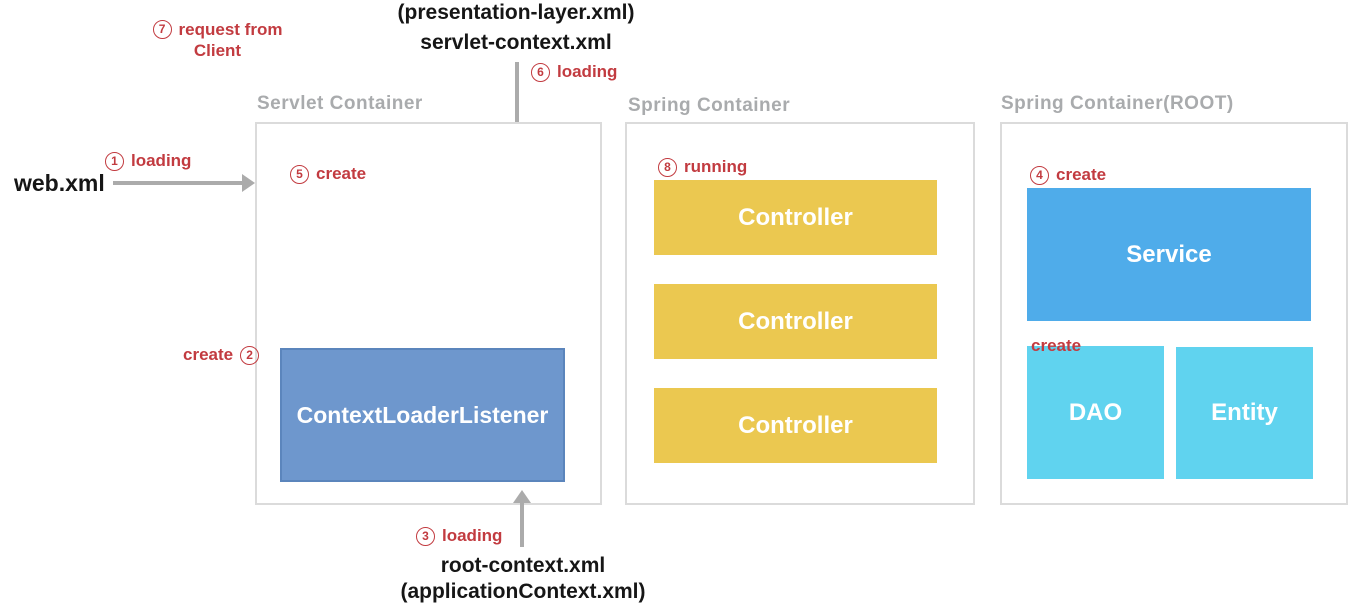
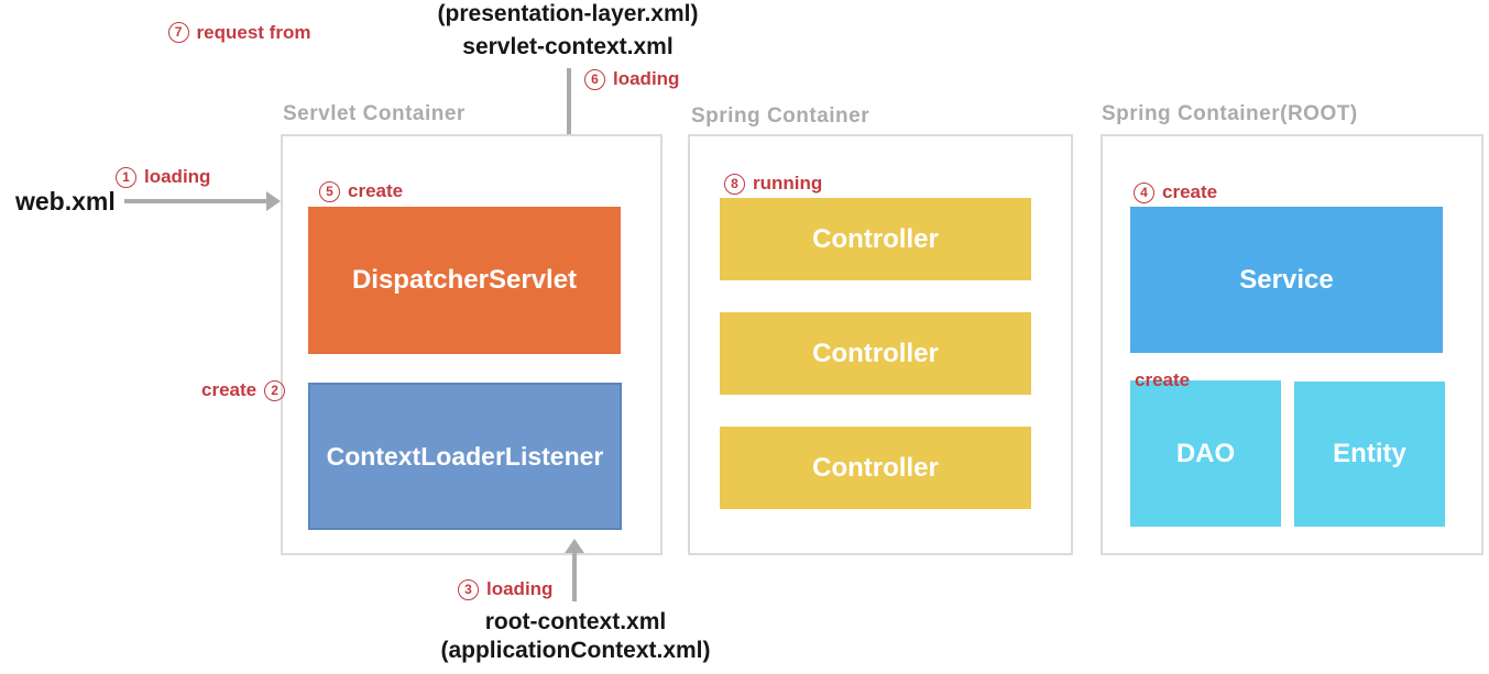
  (presentation-layer.xml)
  servlet-context.xml
  7
  request from
- Client
  6
  loading
  web.xml
  1
  loading
  Servlet Container
  5
  create
+ DispatcherServlet
  ContextLoaderListener
  create
  2
  Spring Container
  8
  running
  Controller
  Controller
  Controller
  Spring Container(ROOT)
  4
  create
  Service
  create
  DAO
  Entity
  3
  loading
  root-context.xml
  (applicationContext.xml)
